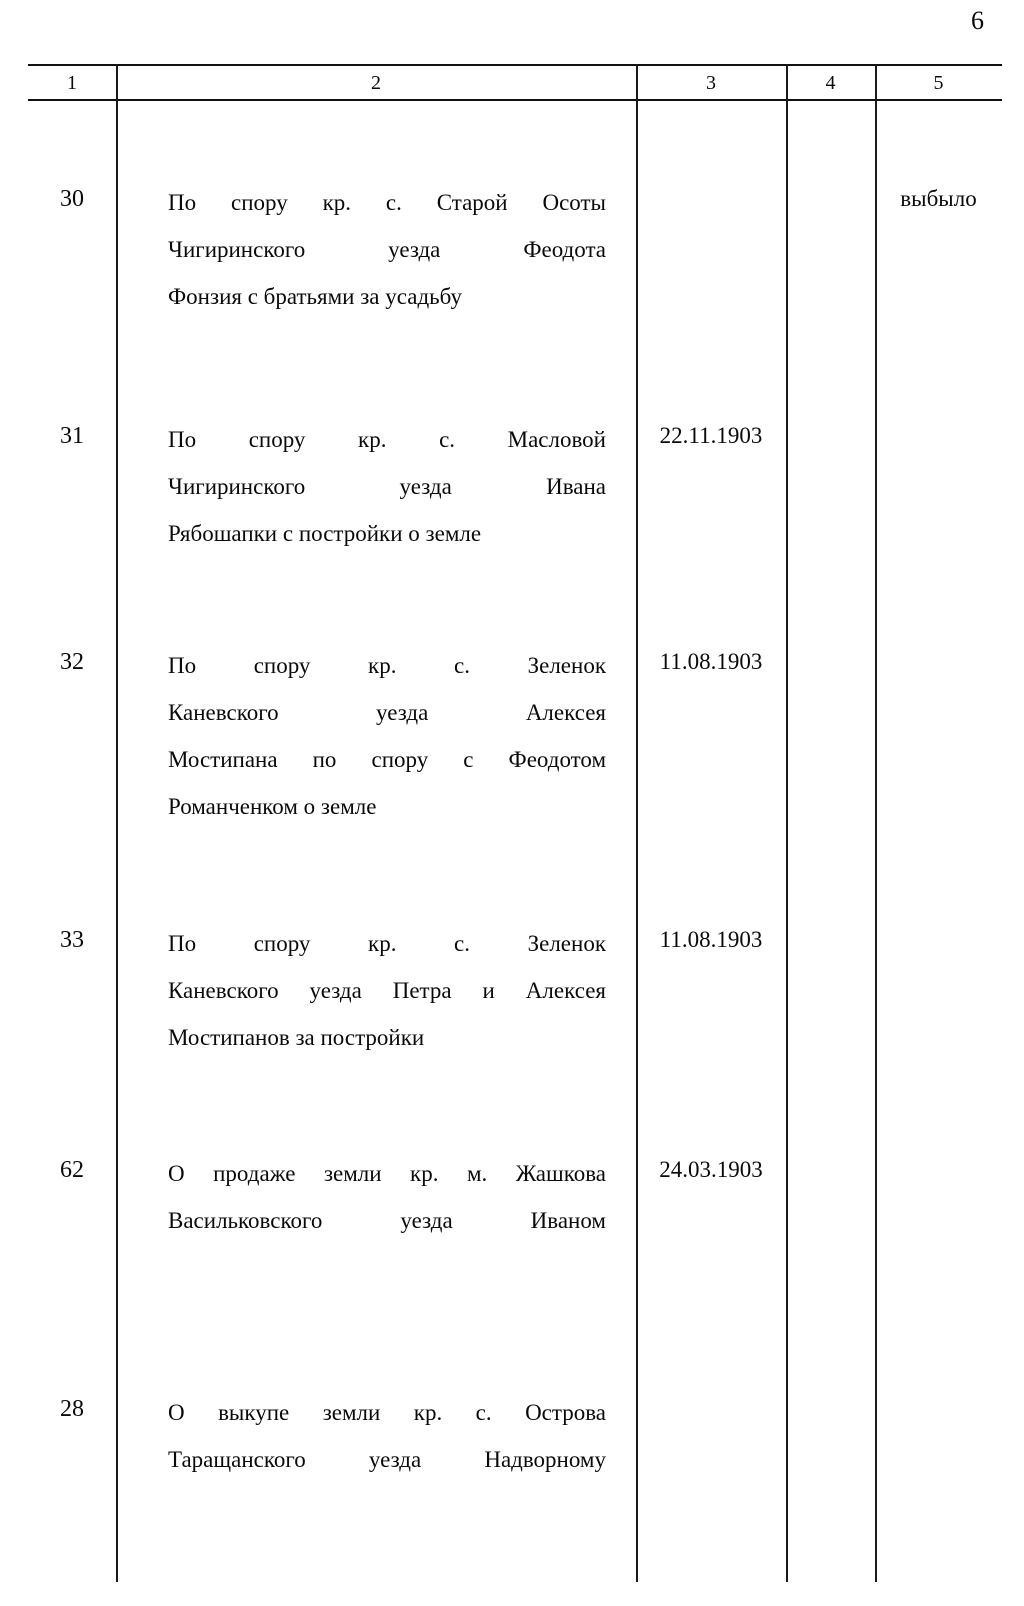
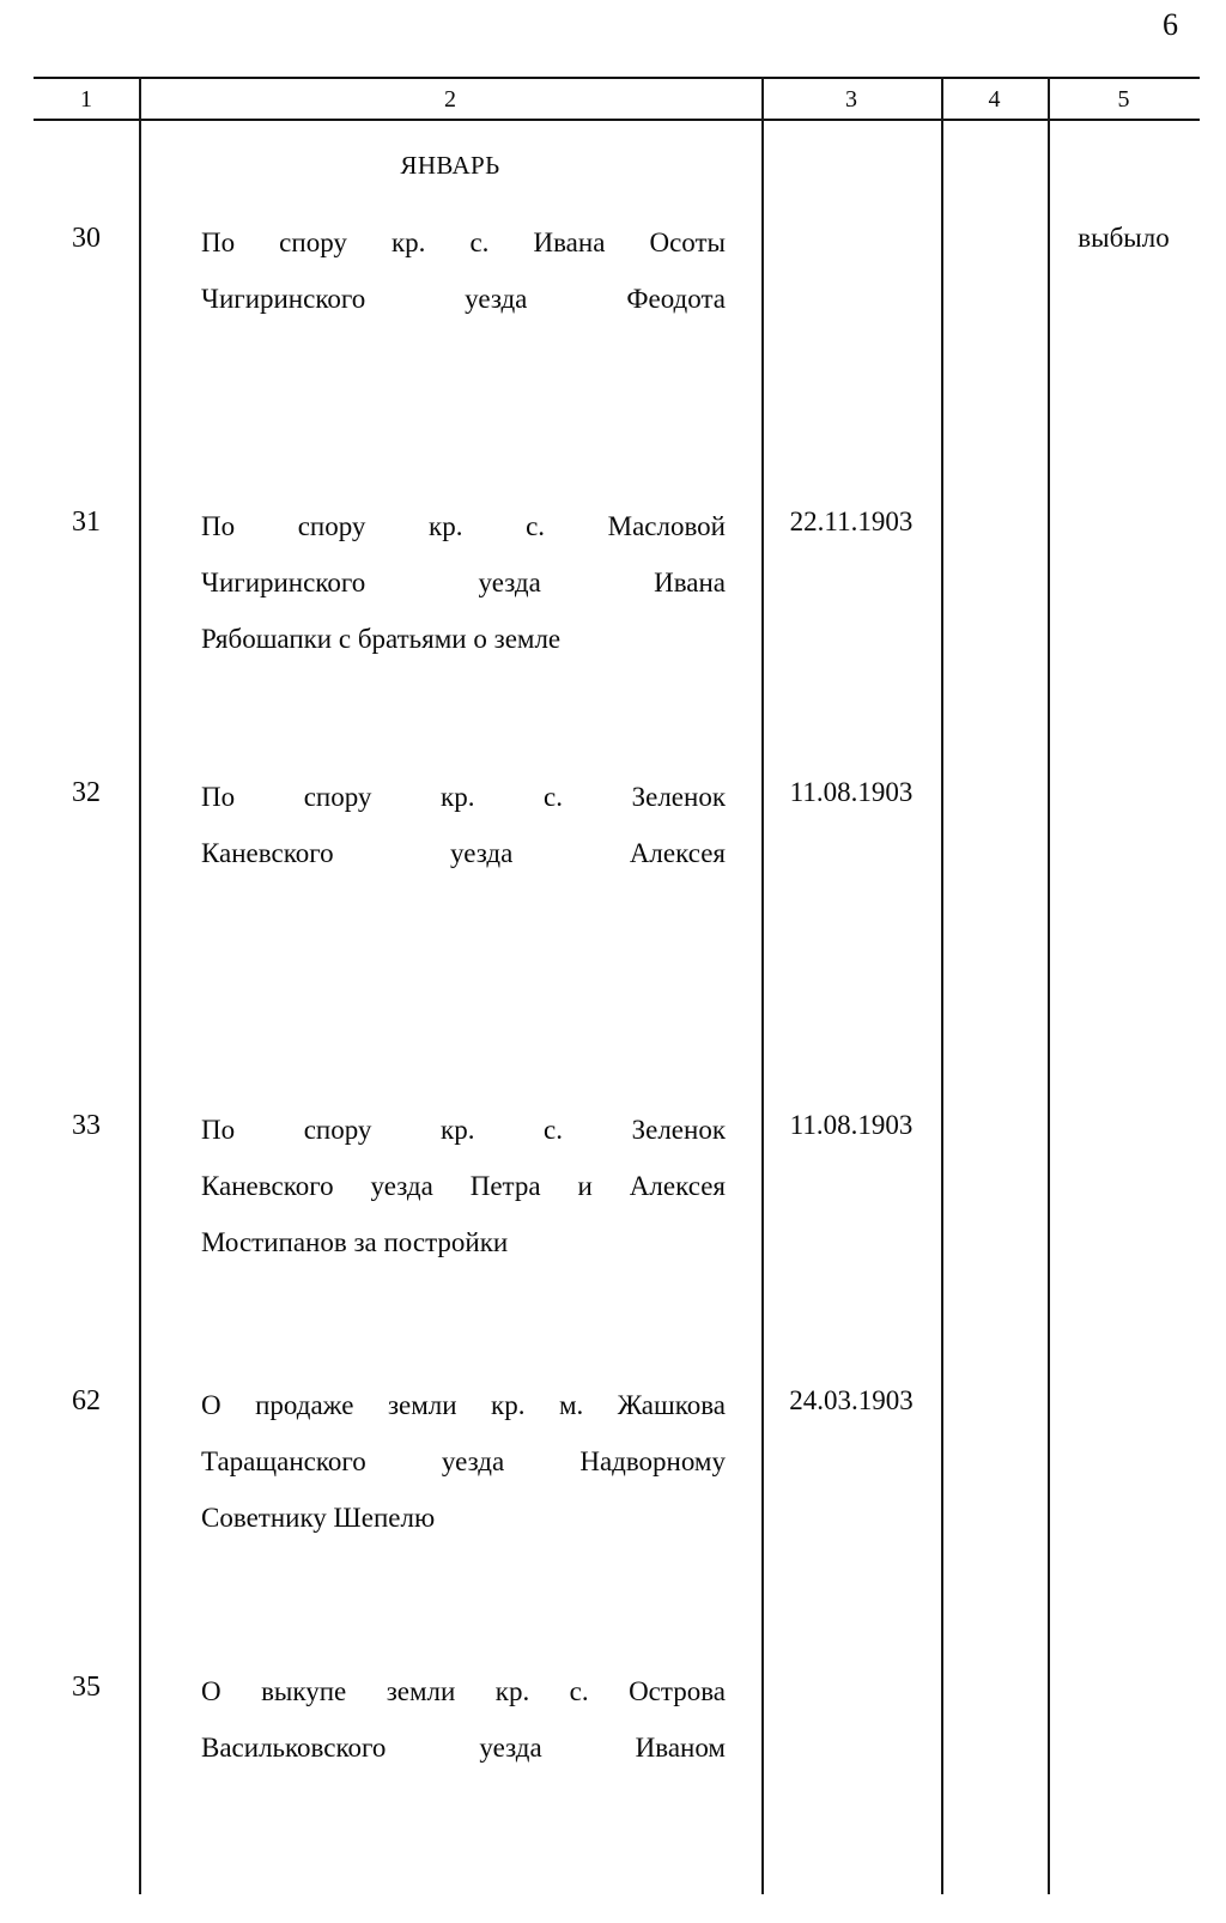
  6
  1
  2
  3
  4
  5
+ ЯНВАРЬ
  30
- По спору кр. с. Старой Осоты
+ По спору кр. с. Ивана Осоты
  Чигиринского уезда Феодота
- Фонзия с братьями за усадьбу
  выбыло
  31
  По спору кр. с. Масловой
  Чигиринского уезда Ивана
- Рябошапки с постройки о земле
+ Рябошапки с братьями о земле
  22.11.1903
  32
  По спору кр. с. Зеленок
  Каневского уезда Алексея
- Мостипана по спору с Феодотом
- Романченком о земле
  11.08.1903
  33
  По спору кр. с. Зеленок
  Каневского уезда Петра и Алексея
  Мостипанов за постройки
  11.08.1903
  62
  О продаже земли кр. м. Жашкова
- Васильковского уезда Иваном
+ Таращанского уезда Надворному
+ Советнику Шепелю
  24.03.1903
- 28
+ 35
  О выкупе земли кр. с. Острова
- Таращанского уезда Надворному
+ Васильковского уезда Иваном
